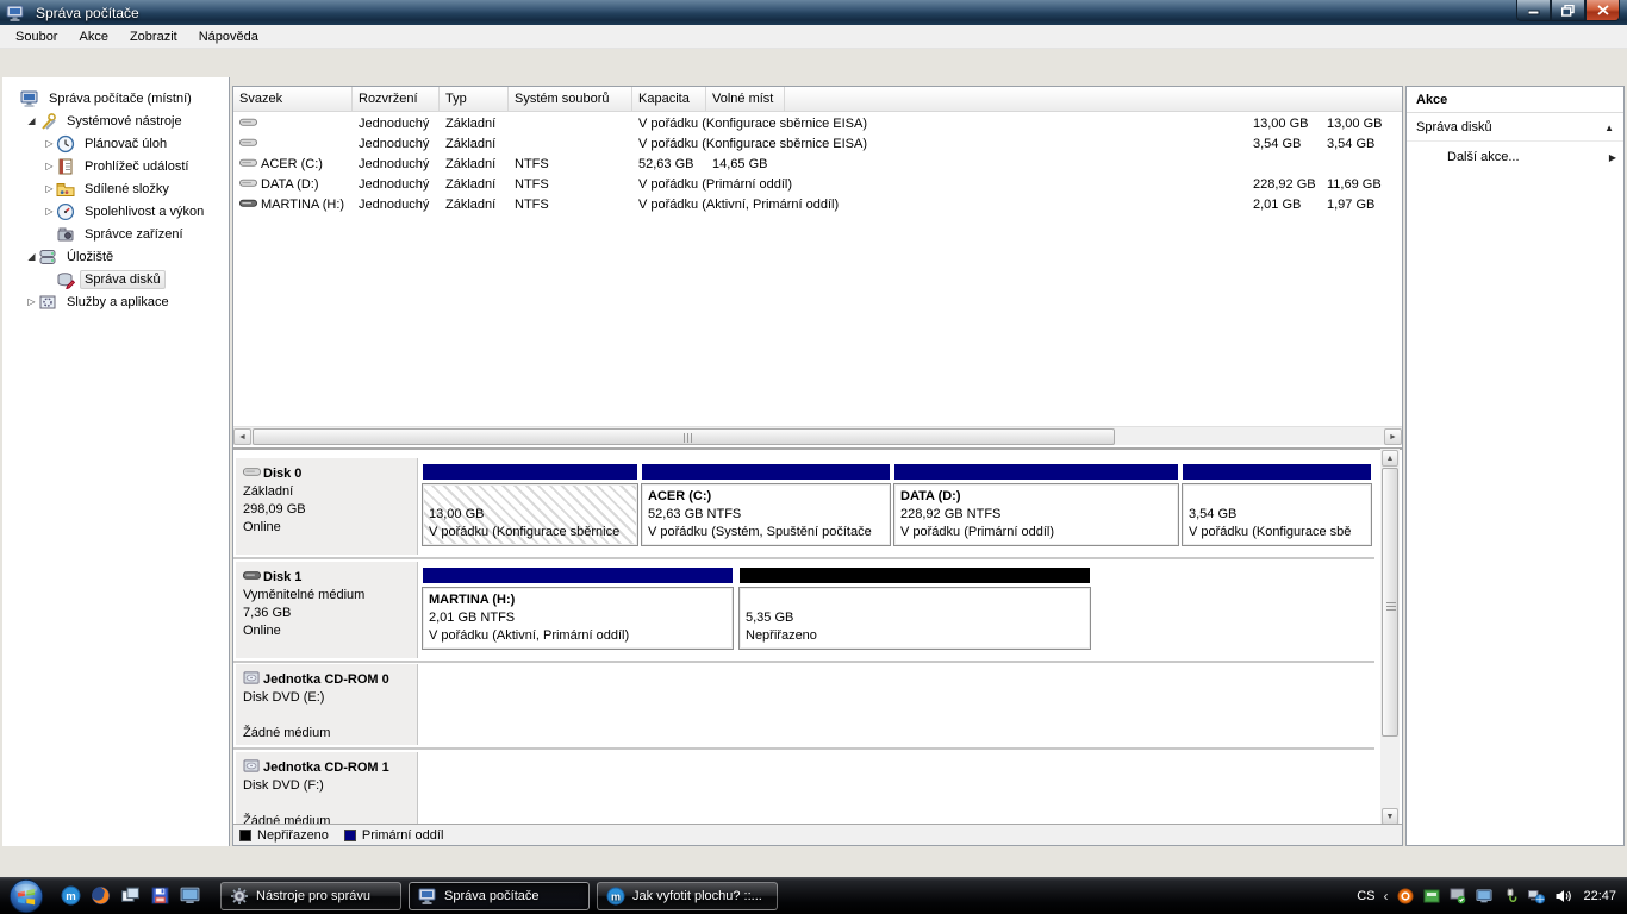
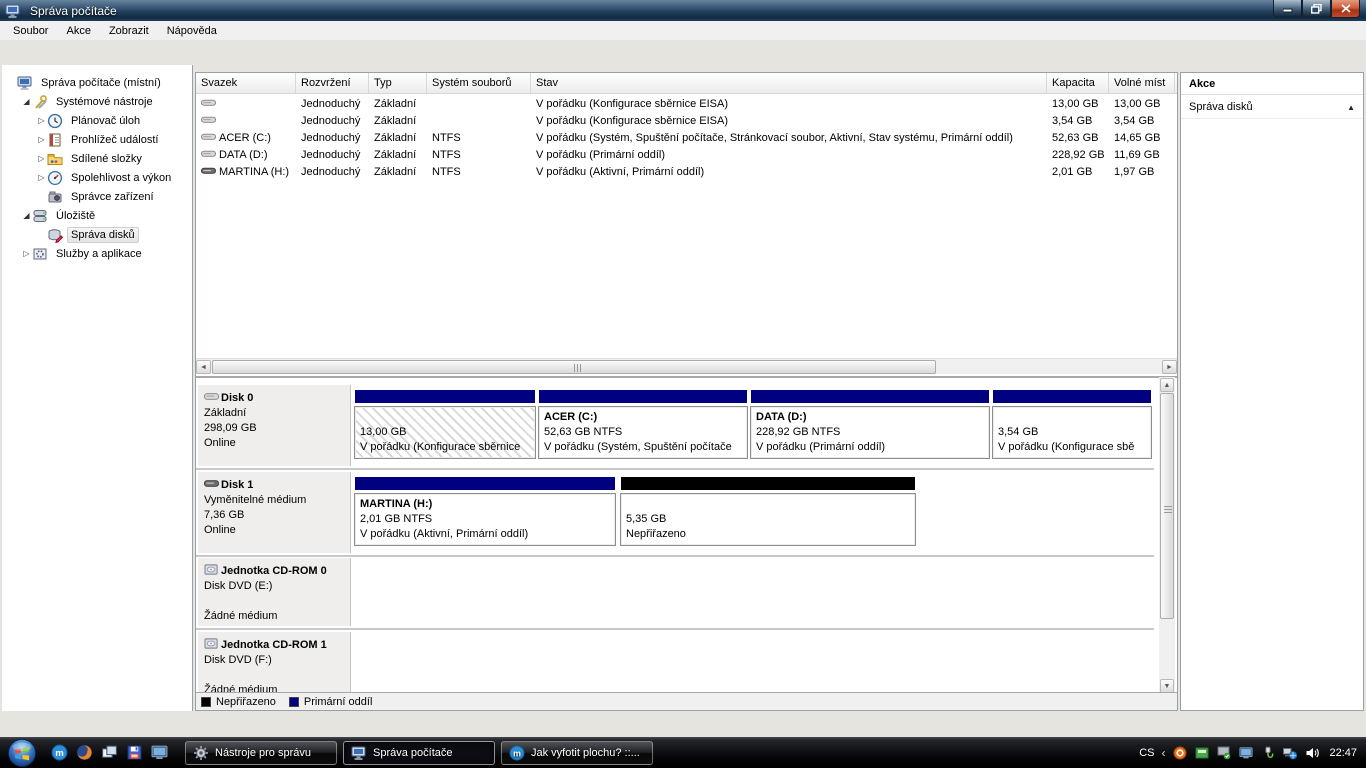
  Správa počítače
  Soubor
  Akce
  Zobrazit
  Nápověda
  Správa počítače (místní)
  ◢
  Systémové nástroje
  ▷
  Plánovač úloh
  ▷
  Prohlížeč událostí
  ▷
  Sdílené složky
  ▷
  Spolehlivost a výkon
  Správce zařízení
  ◢
  Úložiště
  Správa disků
  ▷
  Služby a aplikace
  Svazek
  Rozvržení
  Typ
  Systém souborů
+ Stav
  Kapacita
  Volné míst
  Jednoduchý
  Základní
  V pořádku (Konfigurace sběrnice EISA)
  13,00 GB
  13,00 GB
  Jednoduchý
  Základní
  V pořádku (Konfigurace sběrnice EISA)
  3,54 GB
  3,54 GB
  ACER (C:)
  Jednoduchý
  Základní
  NTFS
+ V pořádku (Systém, Spuštění počítače, Stránkovací soubor, Aktivní, Stav systému, Primární oddíl)
  52,63 GB
  14,65 GB
  DATA (D:)
  Jednoduchý
  Základní
  NTFS
  V pořádku (Primární oddíl)
  228,92 GB
  11,69 GB
  MARTINA (H:)
  Jednoduchý
  Základní
  NTFS
  V pořádku (Aktivní, Primární oddíl)
  2,01 GB
  1,97 GB
  Disk 0
  Základní
  298,09 GB
  Online
  13,00 GB
  V pořádku (Konfigurace sběrnice
  ACER (C:)
  52,63 GB NTFS
  V pořádku (Systém, Spuštění počítače
  DATA (D:)
  228,92 GB NTFS
  V pořádku (Primární oddíl)
  3,54 GB
  V pořádku (Konfigurace sbě
  Disk 1
  Vyměnitelné médium
  7,36 GB
  Online
  MARTINA (H:)
  2,01 GB NTFS
  V pořádku (Aktivní, Primární oddíl)
  5,35 GB
  Nepřiřazeno
  Jednotka CD-ROM 0
  Disk DVD (E:)
  Žádné médium
  Jednotka CD-ROM 1
  Disk DVD (F:)
  Žádné médium
  Nepřiřazeno
  Primární oddíl
  Akce
  Správa disků
  ▲
- Další akce...
- ▶
  m
  Nástroje pro správu
  Správa počítače
  m
  Jak vyfotit plochu? ::...
  CS
  ‹
  22:47
